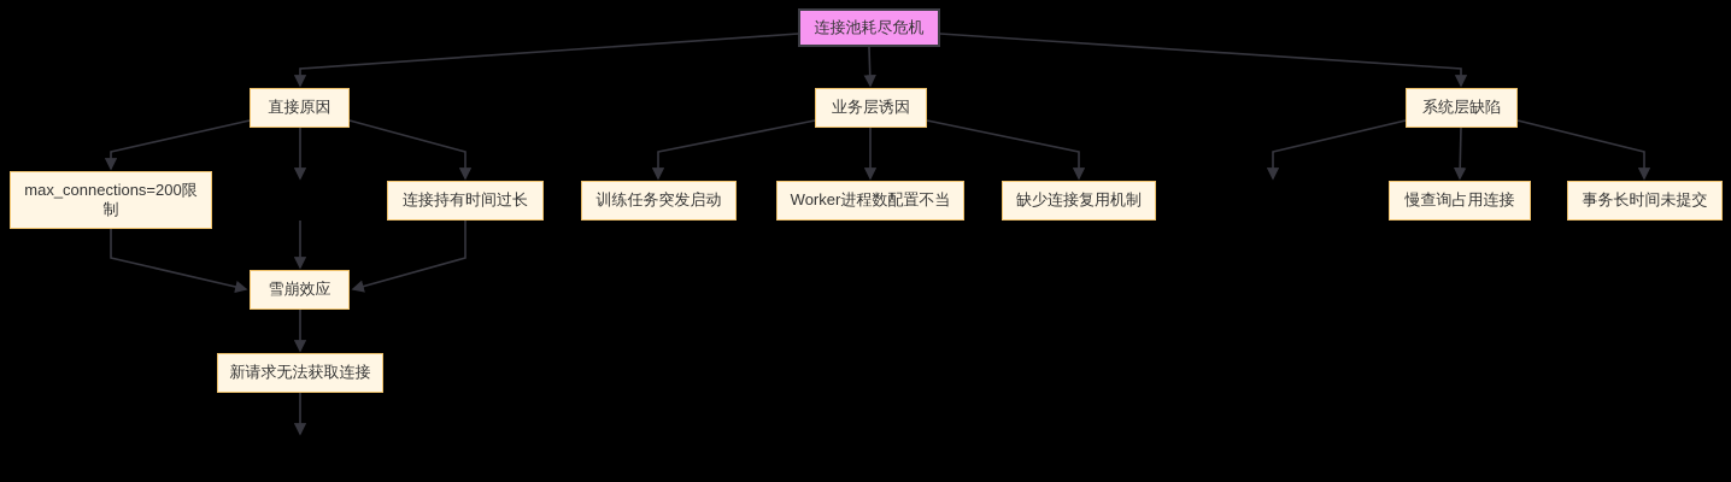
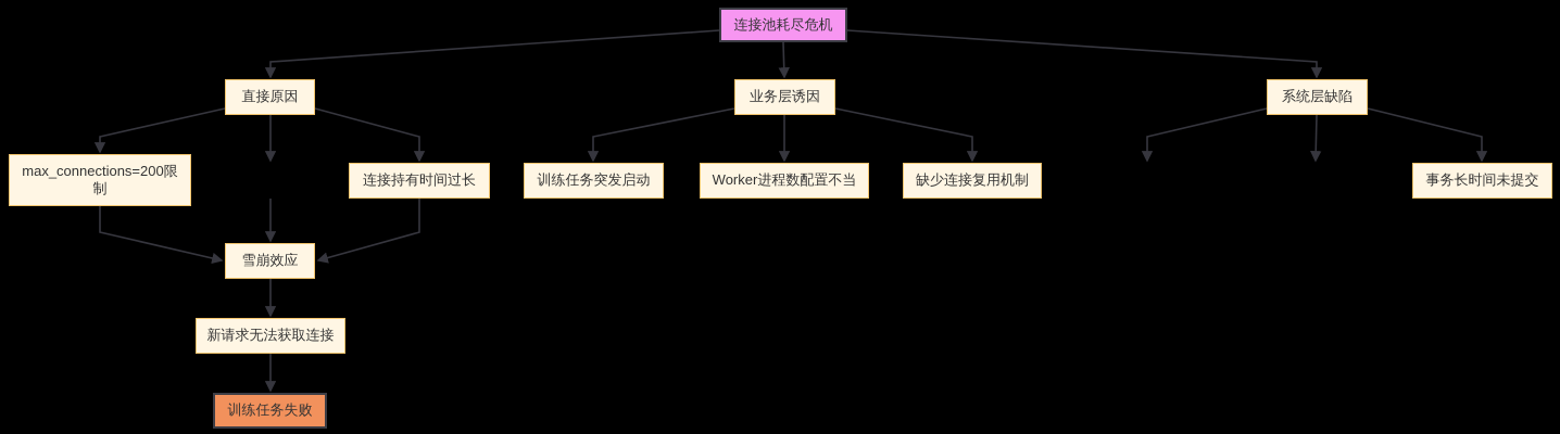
  连接池耗尽危机
  直接原因
  业务层诱因
  系统层缺陷
  max_connections=200限制
  连接持有时间过长
  训练任务突发启动
  Worker进程数配置不当
  缺少连接复用机制
- 慢查询占用连接
  事务长时间未提交
  雪崩效应
  新请求无法获取连接
+ 训练任务失败
